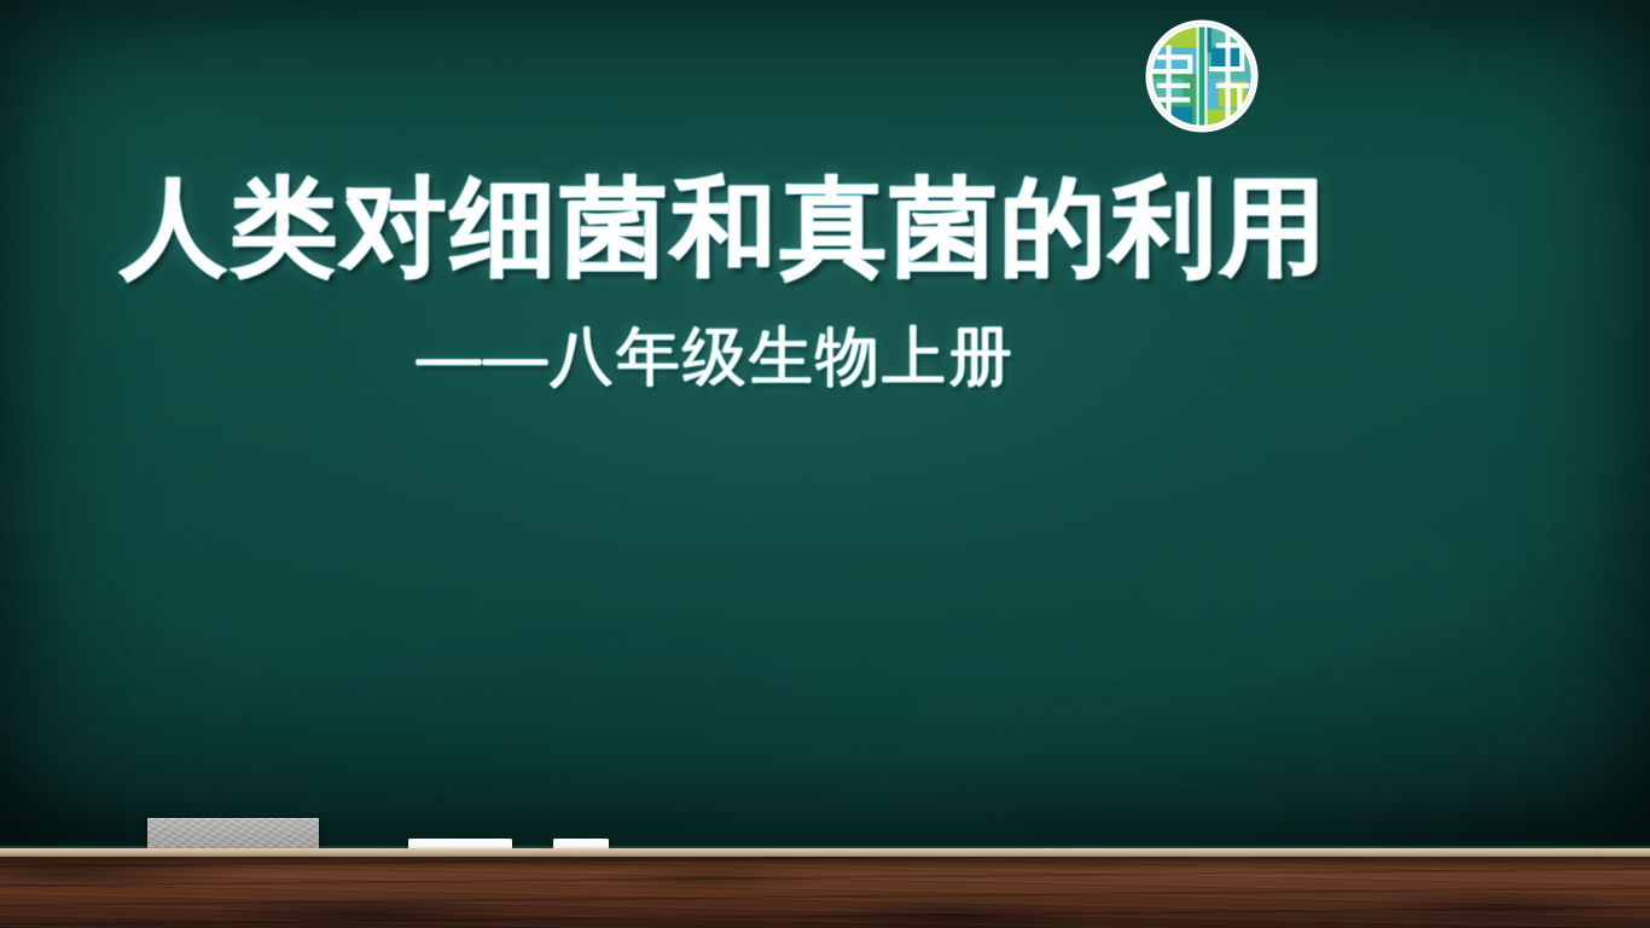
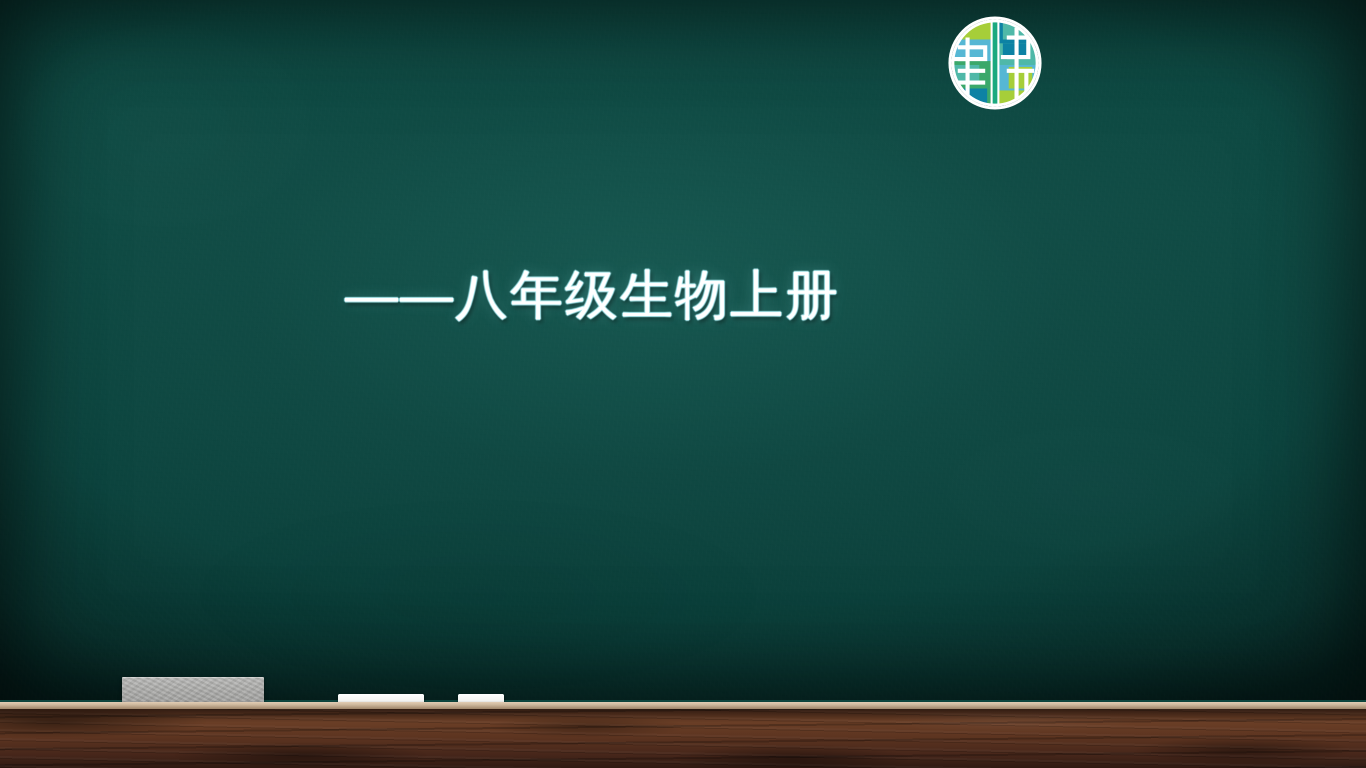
- 人类对细菌和真菌的利用
  ——八年级生物上册
